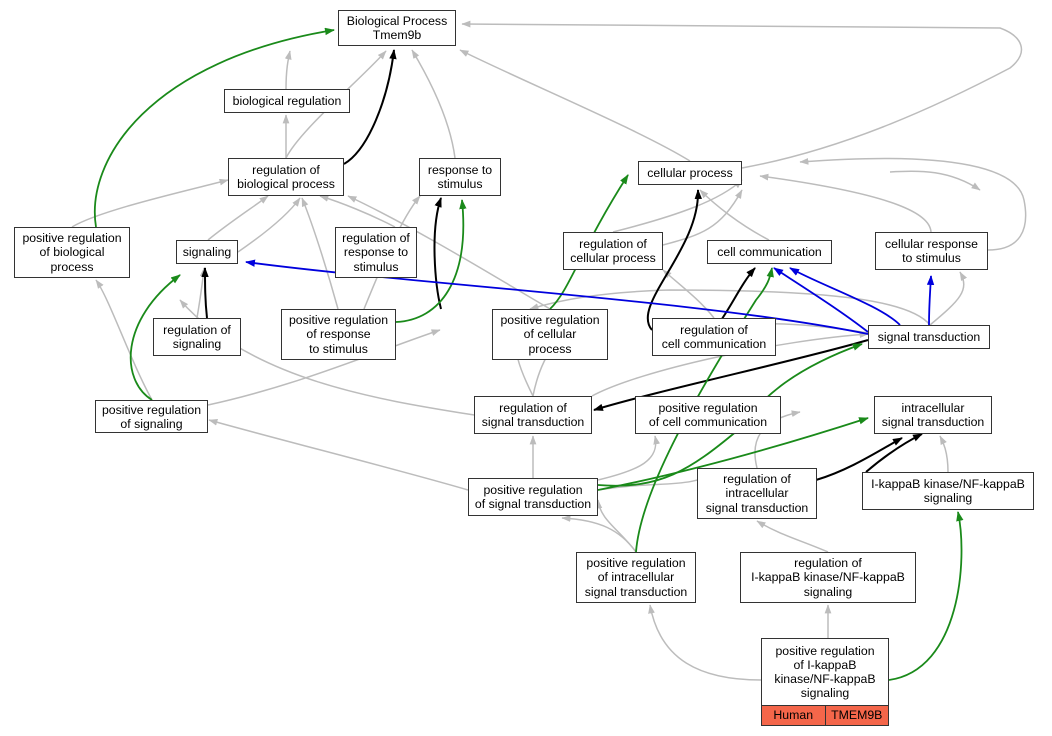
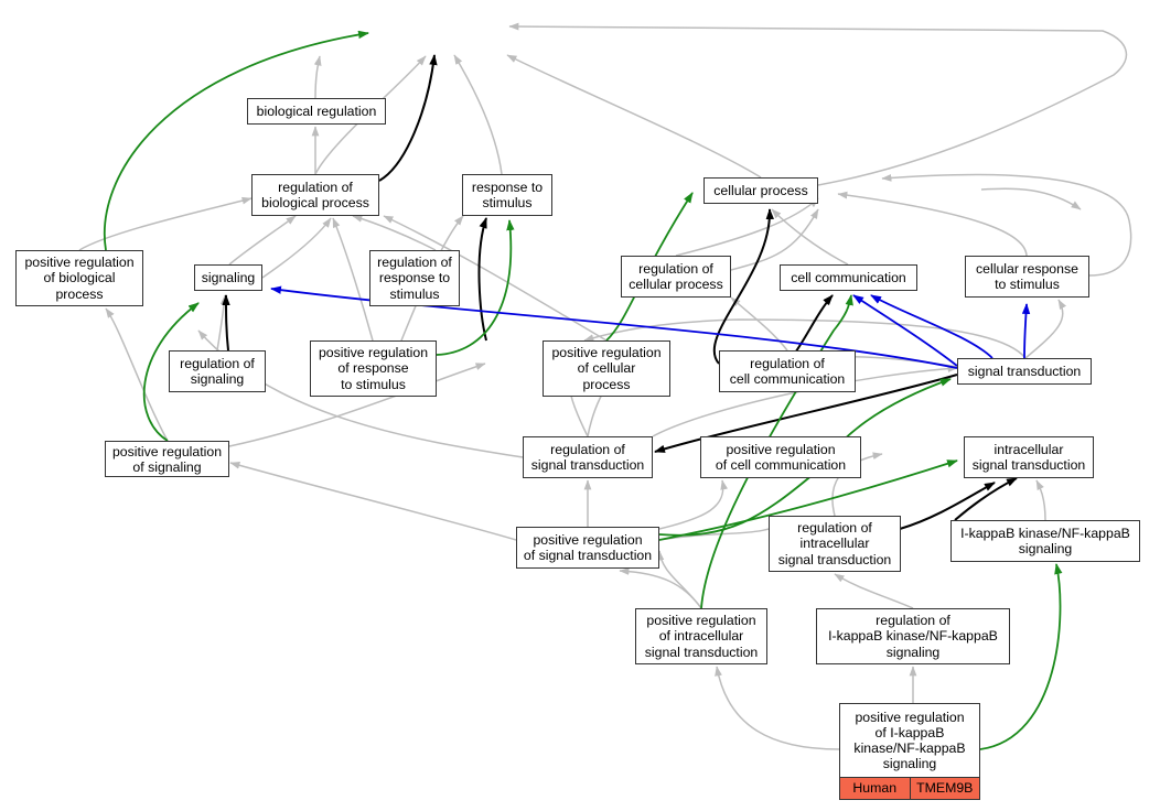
- Biological Process
- Tmem9b
  biological regulation
  regulation of
  biological process
  response to
  stimulus
  cellular process
  positive regulation
  of biological
  process
  signaling
  regulation of
  response to
  stimulus
  regulation of
  cellular process
  cell communication
  cellular response
  to stimulus
  regulation of
  signaling
  positive regulation
  of response
  to stimulus
  positive regulation
  of cellular
  process
  regulation of
  cell communication
  signal transduction
  positive regulation
  of signaling
  regulation of
  signal transduction
  positive regulation
  of cell communication
  intracellular
  signal transduction
  positive regulation
  of signal transduction
  regulation of
  intracellular
  signal transduction
  I-kappaB kinase/NF-kappaB
  signaling
  positive regulation
  of intracellular
  signal transduction
  regulation of
  I-kappaB kinase/NF-kappaB
  signaling
  positive regulation
  of I-kappaB
  kinase/NF-kappaB
  signaling
  Human
  TMEM9B
